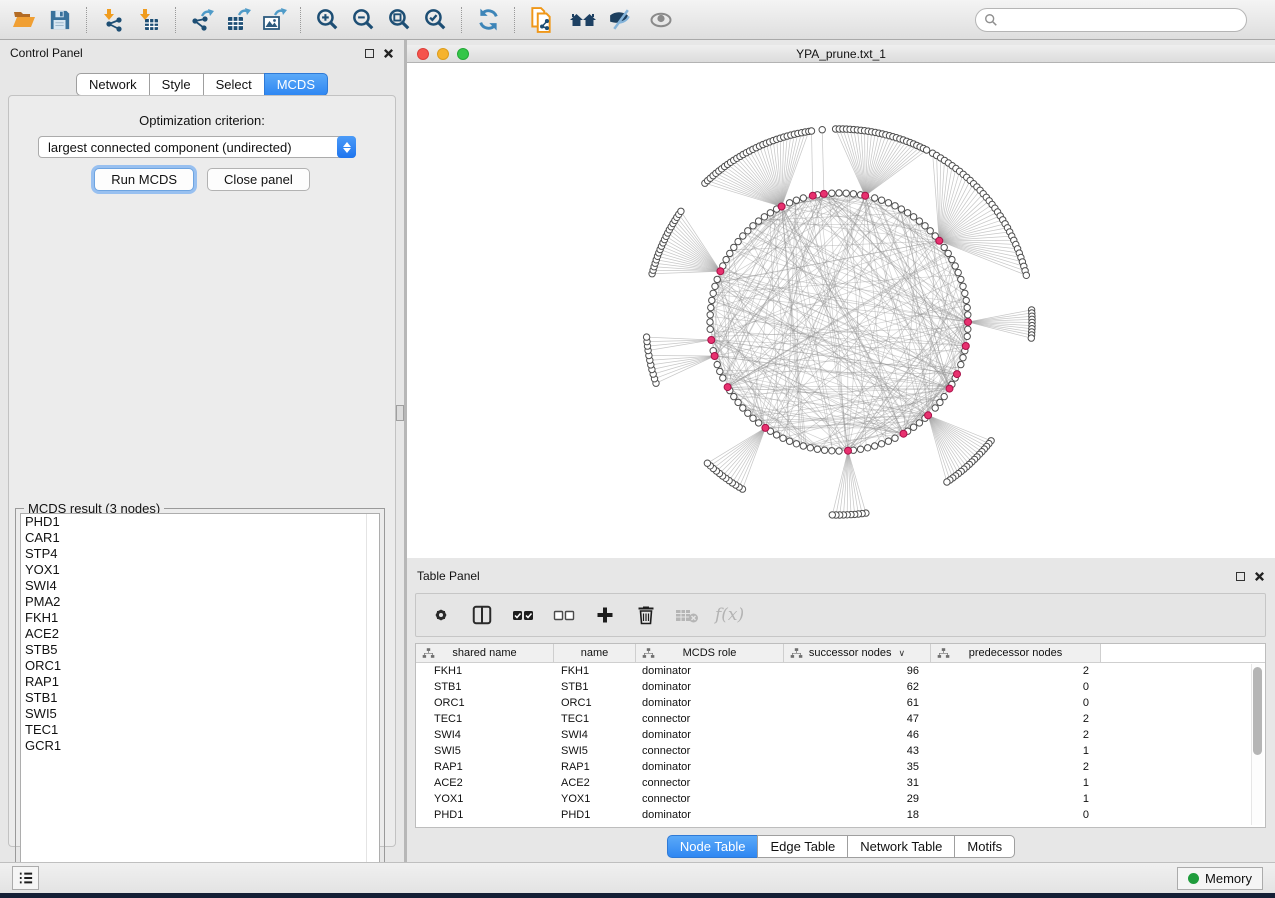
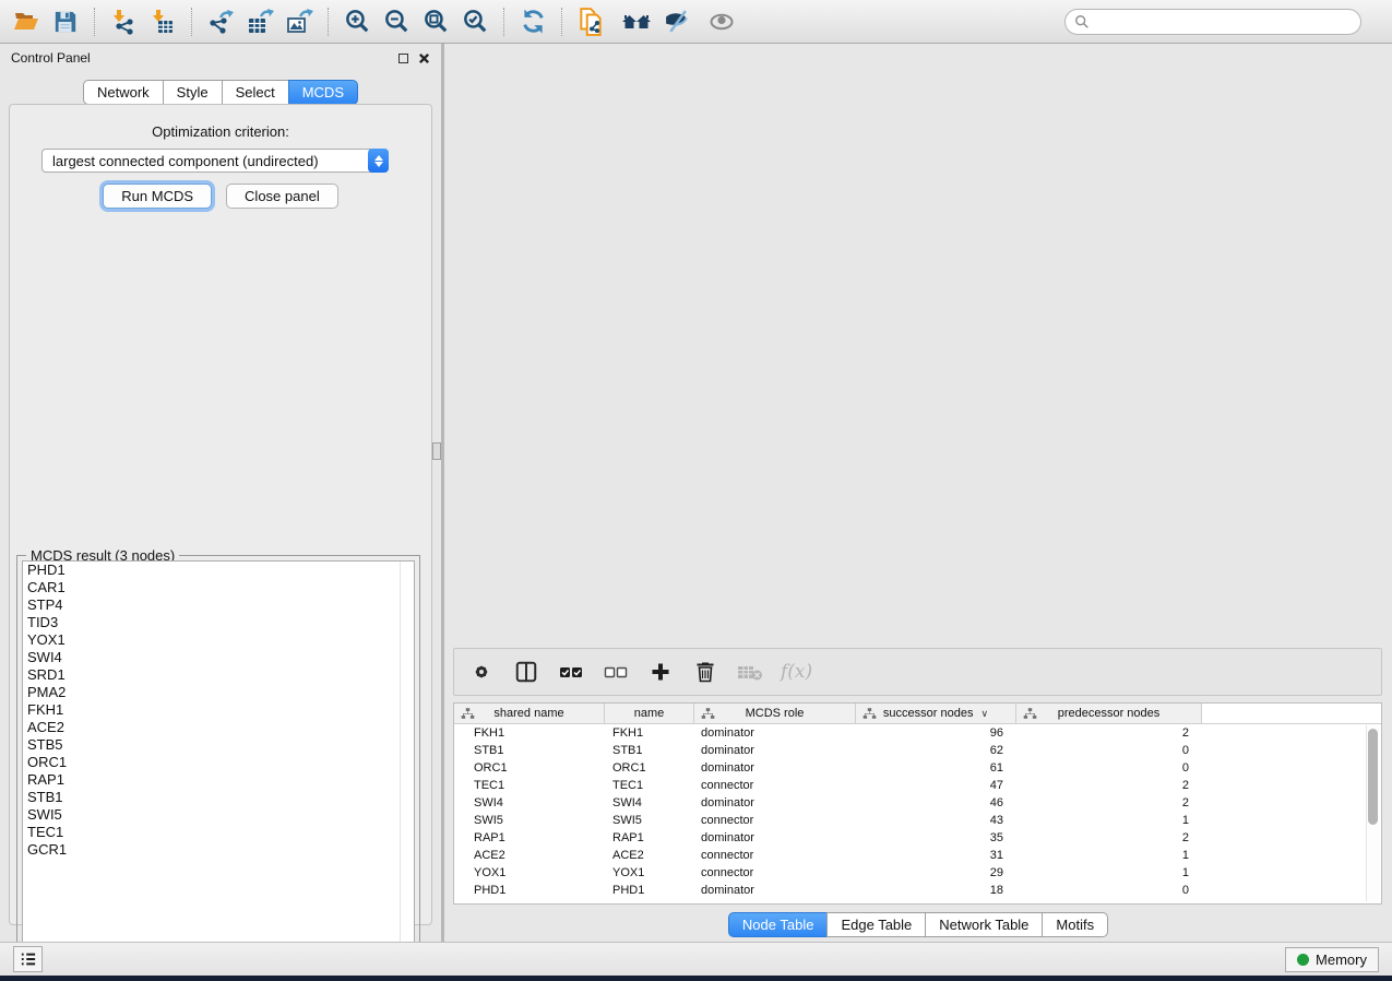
  Control Panel
  Network
  Style
  Select
  MCDS
  Optimization criterion:
  largest connected component (undirected)
  Run MCDS
  Close panel
  MCDS result (3 nodes)
  PHD1
  CAR1
  STP4
+ TID3
  YOX1
  SWI4
+ SRD1
  PMA2
  FKH1
  ACE2
  STB5
  ORC1
  RAP1
  STB1
  SWI5
  TEC1
  GCR1
- YPA_prune.txt_1
- Table Panel
  f(x)
  shared name
  name
  MCDS role
  successor nodes
  ∨
  predecessor nodes
  FKH1
  FKH1
  dominator
  96
  2
  STB1
  STB1
  dominator
  62
  0
  ORC1
  ORC1
  dominator
  61
  0
  TEC1
  TEC1
  connector
  47
  2
  SWI4
  SWI4
  dominator
  46
  2
  SWI5
  SWI5
  connector
  43
  1
  RAP1
  RAP1
  dominator
  35
  2
  ACE2
  ACE2
  connector
  31
  1
  YOX1
  YOX1
  connector
  29
  1
  PHD1
  PHD1
  dominator
  18
  0
  Node Table
  Edge Table
  Network Table
  Motifs
  Memory
